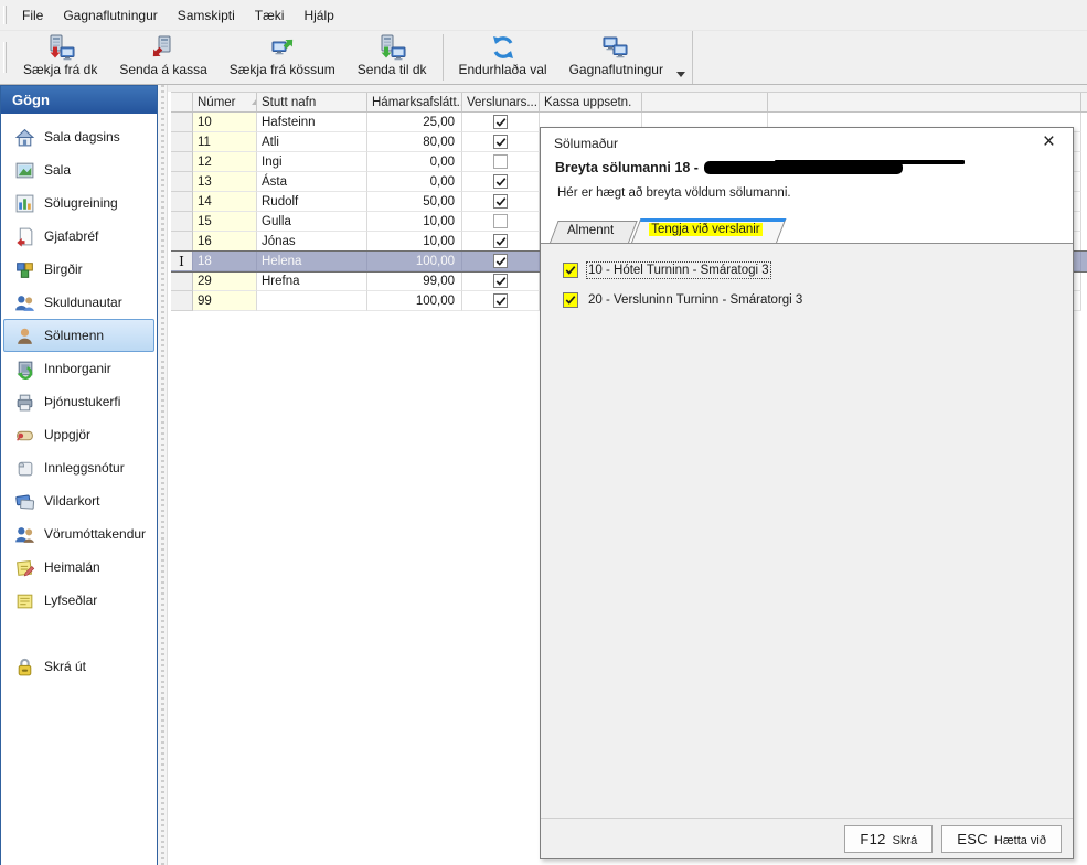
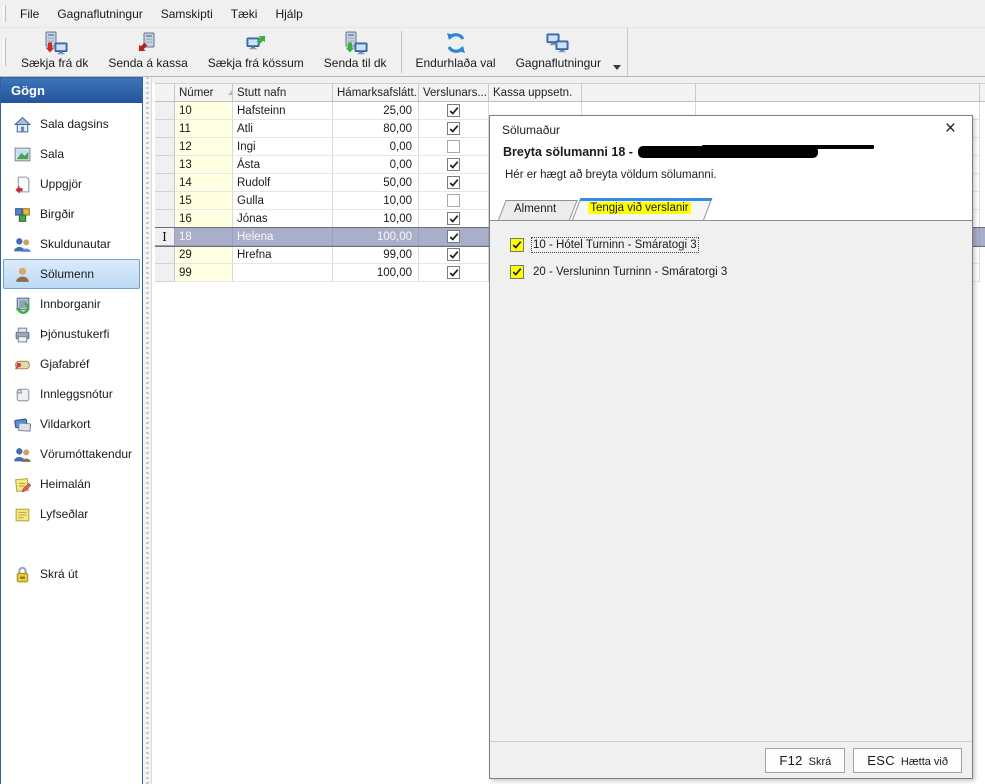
  File
  Gagnaflutningur
  Samskipti
  Tæki
  Hjálp
  Sækja frá dk
  Senda á kassa
  Sækja frá kössum
  Senda til dk
  Endurhlaða val
  Gagnaflutningur
  Gögn
  Sala dagsins
  Sala
- Sölugreining
- Gjafabréf
+ Uppgjör
  Birgðir
  Skuldunautar
  Sölumenn
  Innborganir
  Þjónustukerfi
- Uppgjör
+ Gjafabréf
  Innleggsnótur
  Vildarkort
  Vörumóttakendur
  Heimalán
  Lyfseðlar
  Skrá út
  Númer
  Stutt nafn
  Hámarksafslátt.
  Verslunars...
  Kassa uppsetn.
  10
  Hafsteinn
  25,00
  11
  Atli
  80,00
  12
  Ingi
  0,00
  13
  Ásta
  0,00
  14
  Rudolf
  50,00
  15
  Gulla
  10,00
  16
  Jónas
  10,00
  I
  18
  Helena
  100,00
  29
  Hrefna
  99,00
  99
  100,00
  Sölumaður
  ×
  Breyta sölumanni 18 -
  Hér er hægt að breyta völdum sölumanni.
  Almennt
  Tengja við verslanir
  10 - Hótel Turninn - Smáratogi 3
  20 - Versluninn Turninn - Smáratorgi 3
  F12
  Skrá
  ESC
  Hætta við
